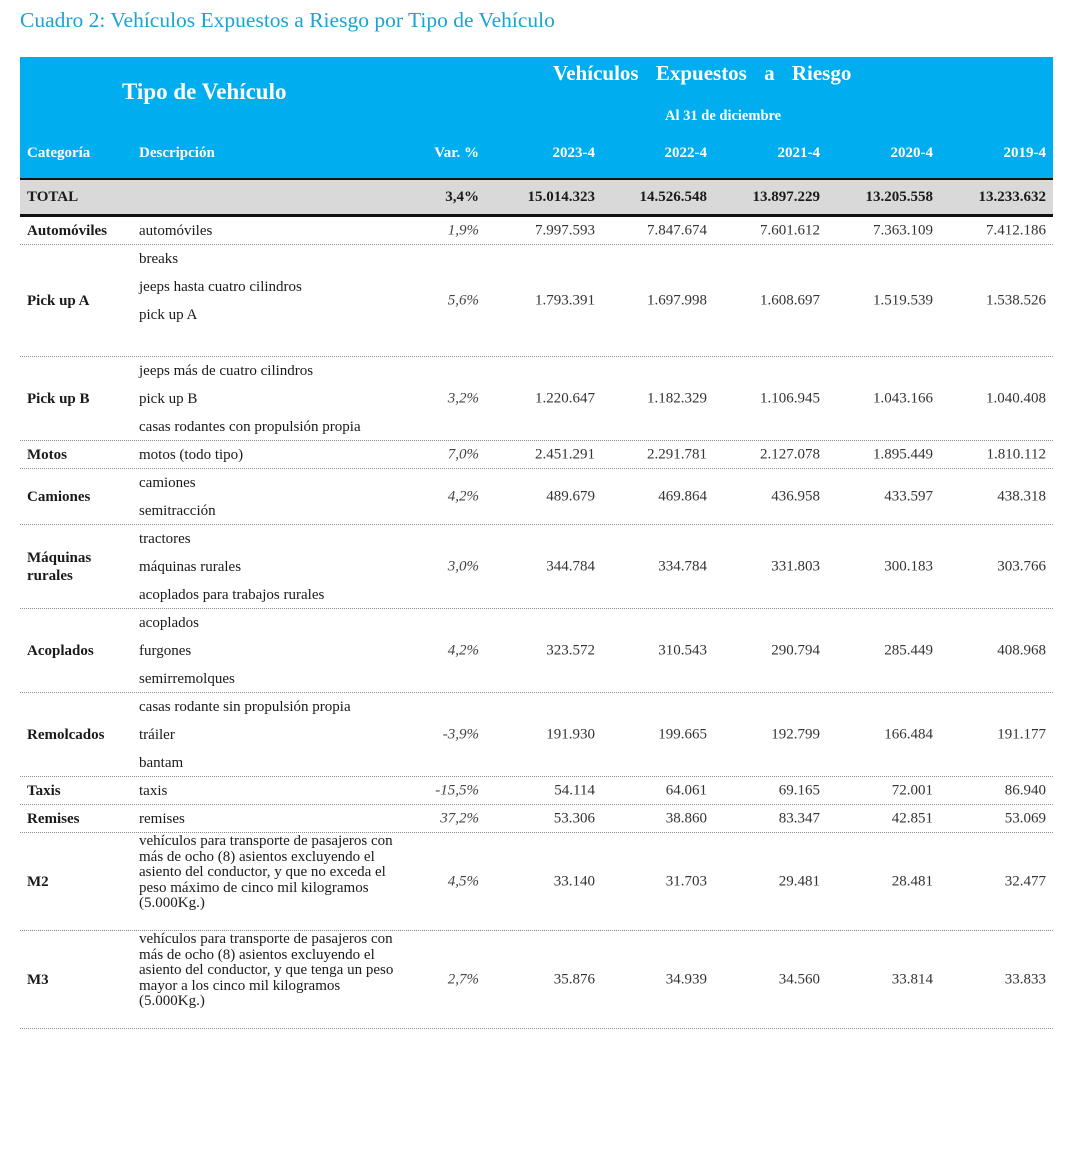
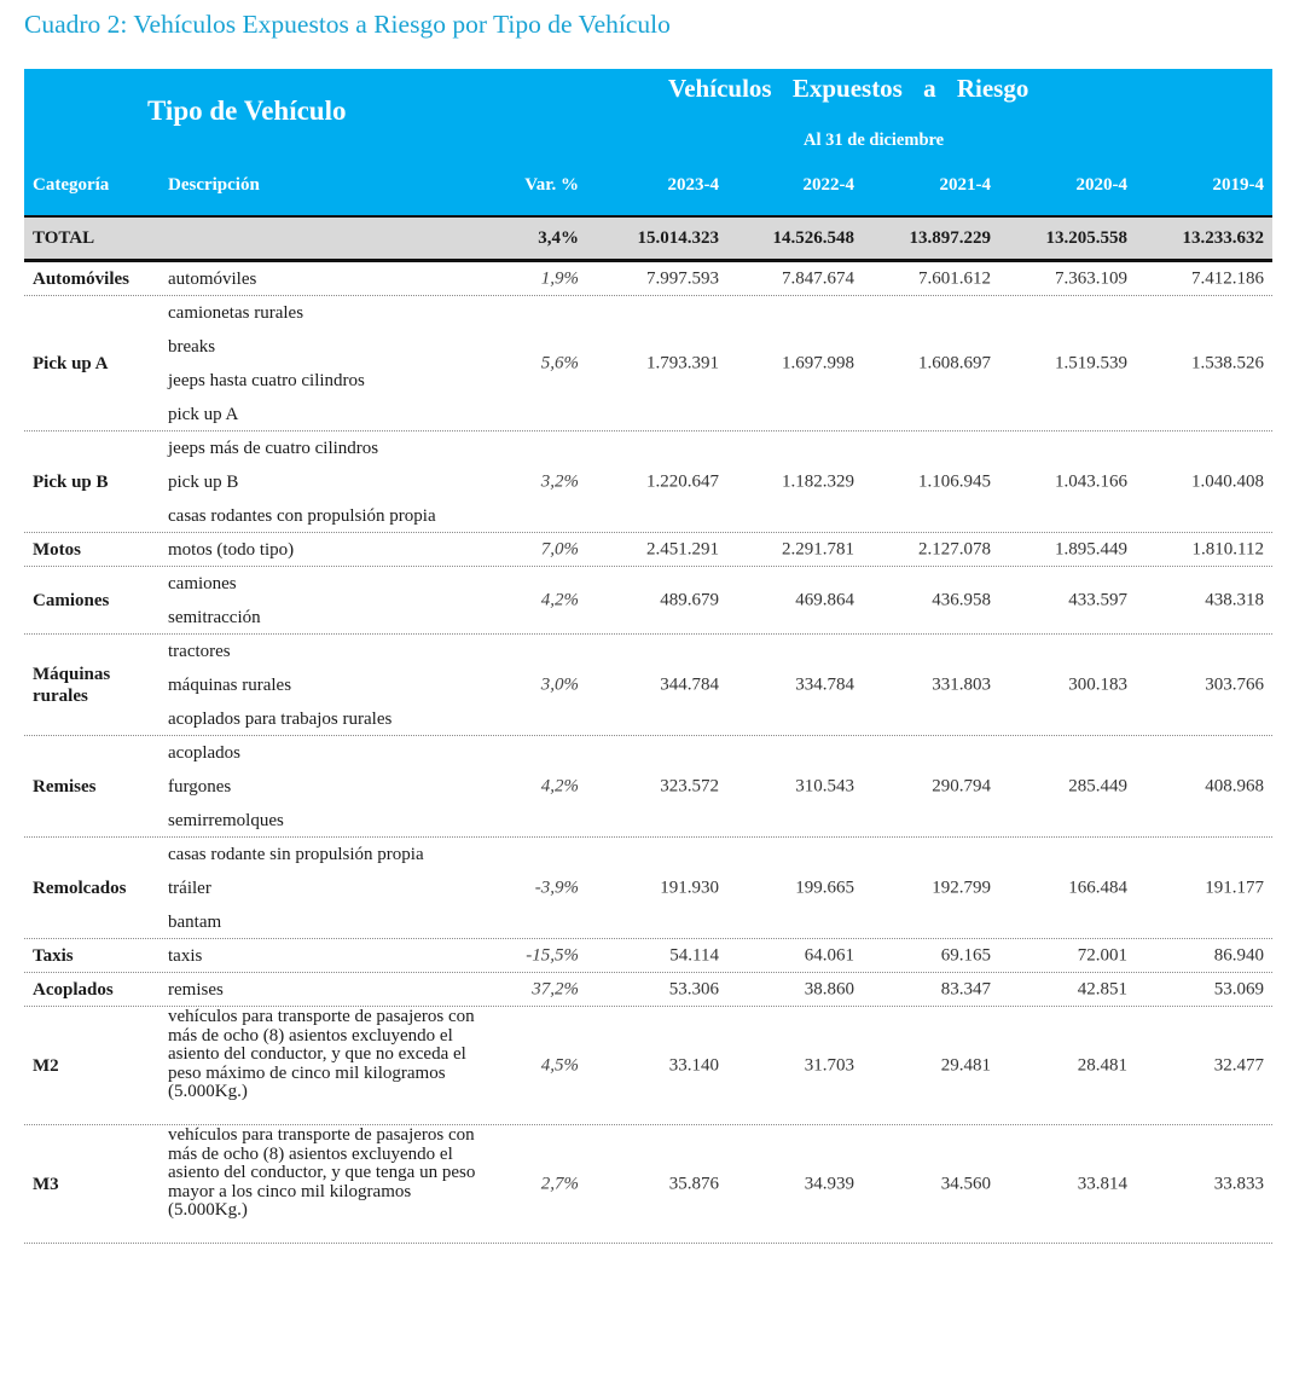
  Cuadro 2: Vehículos Expuestos a Riesgo por Tipo de Vehículo
  Tipo de Vehículo
  Vehículos Expuestos a Riesgo
  Al 31 de diciembre
  Categoría
  Descripción
  Var. %
  2023-4
  2022-4
  2021-4
  2020-4
  2019-4
  TOTAL
  3,4%
  15.014.323
  14.526.548
  13.897.229
  13.205.558
  13.233.632
  Automóviles
  automóviles
  1,9%
  7.997.593
  7.847.674
  7.601.612
  7.363.109
  7.412.186
  Pick up A
+ camionetas rurales
  breaks
  jeeps hasta cuatro cilindros
  pick up A
  5,6%
  1.793.391
  1.697.998
  1.608.697
  1.519.539
  1.538.526
  Pick up B
  jeeps más de cuatro cilindros
  pick up B
  casas rodantes con propulsión propia
  3,2%
  1.220.647
  1.182.329
  1.106.945
  1.043.166
  1.040.408
  Motos
  motos (todo tipo)
  7,0%
  2.451.291
  2.291.781
  2.127.078
  1.895.449
  1.810.112
  Camiones
  camiones
  semitracción
  4,2%
  489.679
  469.864
  436.958
  433.597
  438.318
  Máquinas rurales
  tractores
  máquinas rurales
  acoplados para trabajos rurales
  3,0%
  344.784
  334.784
  331.803
  300.183
  303.766
- Acoplados
+ Remises
  acoplados
  furgones
  semirremolques
  4,2%
  323.572
  310.543
  290.794
  285.449
  408.968
  Remolcados
  casas rodante sin propulsión propia
  tráiler
  bantam
  -3,9%
  191.930
  199.665
  192.799
  166.484
  191.177
  Taxis
  taxis
  -15,5%
  54.114
  64.061
  69.165
  72.001
  86.940
- Remises
+ Acoplados
  remises
  37,2%
  53.306
  38.860
  83.347
  42.851
  53.069
  M2
  vehículos para transporte de pasajeros con más de ocho (8) asientos excluyendo el asiento del conductor, y que no exceda el peso máximo de cinco mil kilogramos (5.000Kg.)
  4,5%
  33.140
  31.703
  29.481
  28.481
  32.477
  M3
  vehículos para transporte de pasajeros con más de ocho (8) asientos excluyendo el asiento del conductor, y que tenga un peso mayor a los cinco mil kilogramos (5.000Kg.)
  2,7%
  35.876
  34.939
  34.560
  33.814
  33.833
